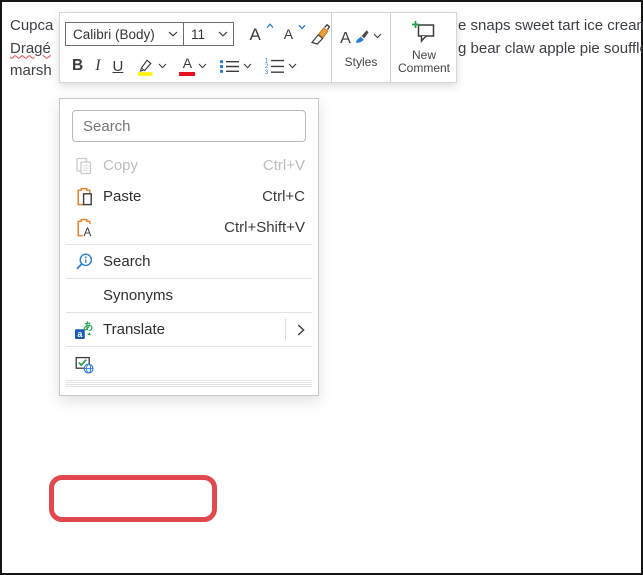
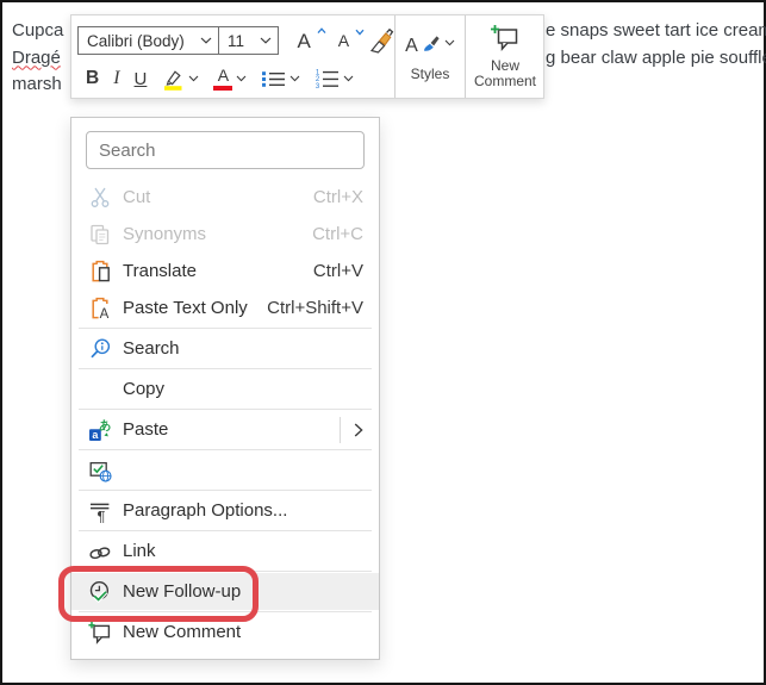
  Cupca
  Dragé
  marsh
  e snaps sweet tart ice crea
  g bear claw apple pie souffl
  Calibri (Body)
  11
  A
  A
  B
  I
  U
  A
  A
  Styles
  New
  Comment
  Search
+ Cut
+ Ctrl+X
- Copy
+ Synonyms
- Ctrl+V
+ Ctrl+C
- Paste
+ Translate
- Ctrl+C
+ Ctrl+V
  A
+ Paste Text Only
  Ctrl+Shift+V
  Search
- Synonyms
+ Copy
  a
  あ
- Translate
+ Paste
+ ¶
+ Paragraph Options...
+ Link
+ New Follow-up
+ New Comment
